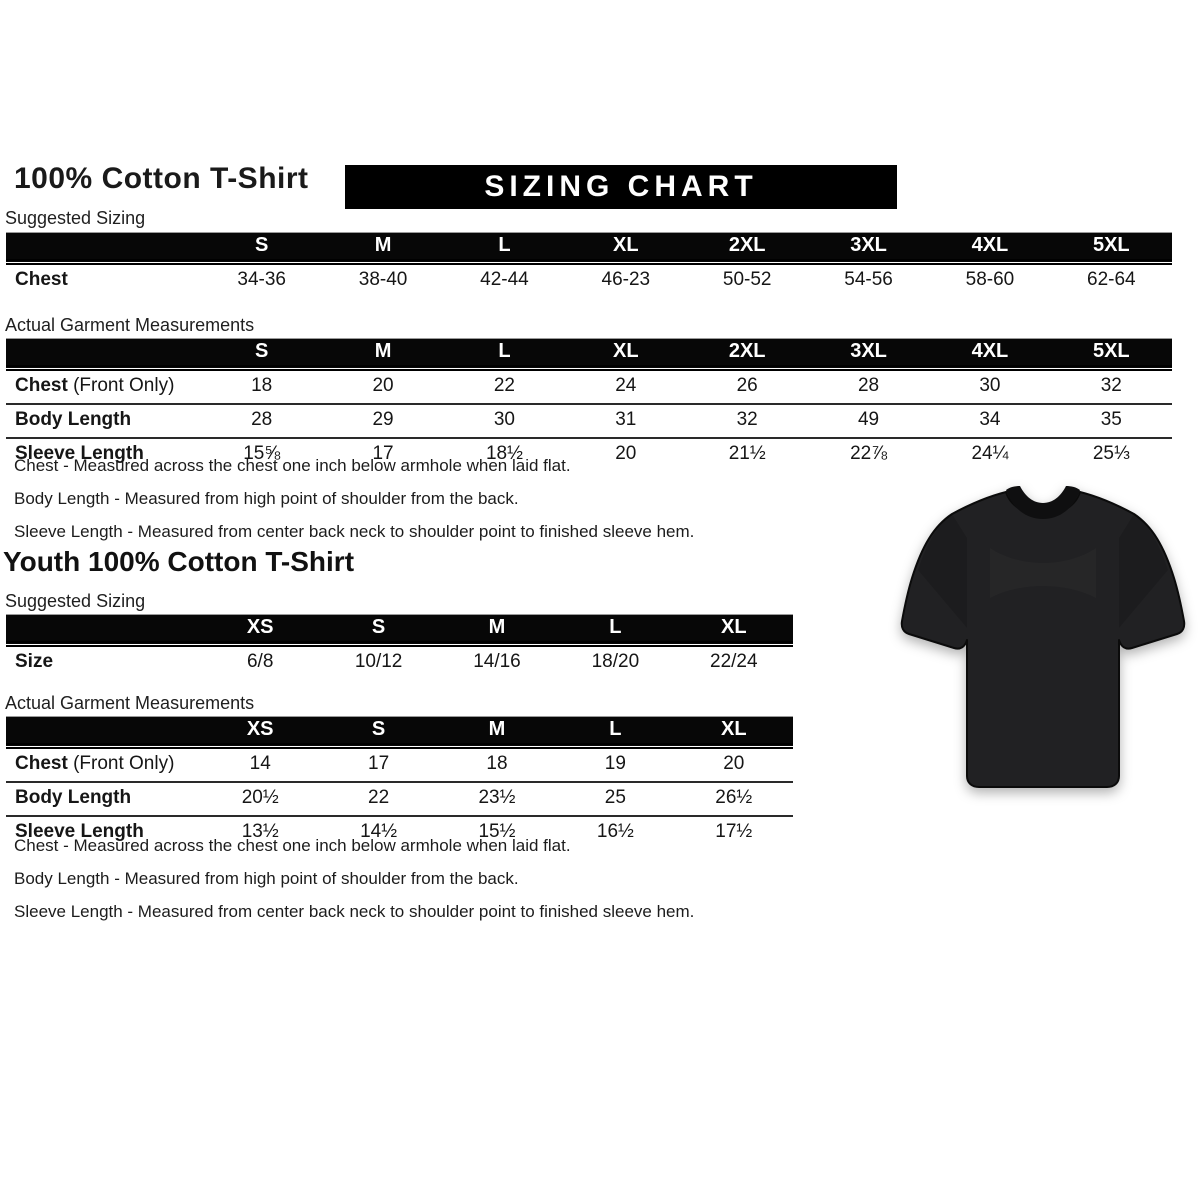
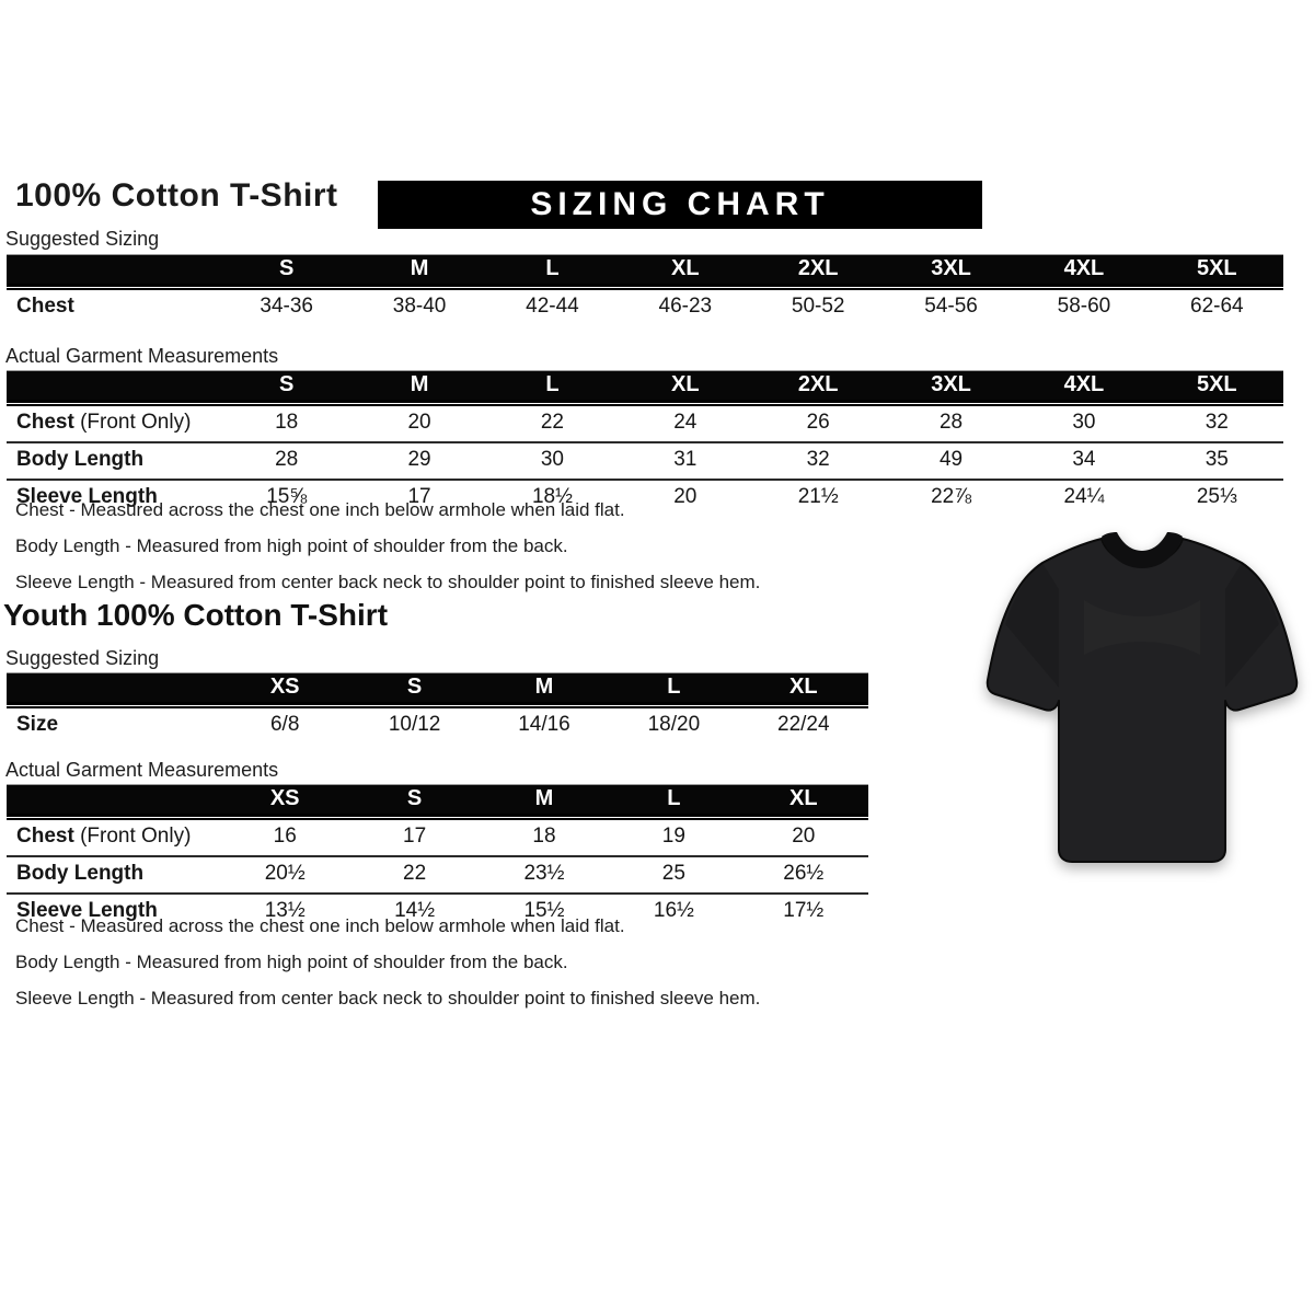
  100% Cotton T-Shirt
  SIZING CHART
  Suggested Sizing
  	S	M	L	XL	2XL	3XL	4XL	5XL
  Chest	34-36	38-40	42-44	46-23	50-52	54-56	58-60	62-64
  Actual Garment Measurements
  	S	M	L	XL	2XL	3XL	4XL	5XL
  Chest (Front Only)	18	20	22	24	26	28	30	32
  Body Length	28	29	30	31	32	49	34	35
  Sleeve Length	15⅝	17	18½	20	21½	22⅞	24¼	25⅓
  Chest - Measured across the chest one inch below armhole when laid flat.
  Body Length - Measured from high point of shoulder from the back.
  Sleeve Length - Measured from center back neck to shoulder point to finished sleeve hem.
  Youth 100% Cotton T-Shirt
  Suggested Sizing
  	XS	S	M	L	XL
  Size	6/8	10/12	14/16	18/20	22/24
  Actual Garment Measurements
  	XS	S	M	L	XL
- Chest (Front Only)	14	17	18	19	20
+ Chest (Front Only)	16	17	18	19	20
  Body Length	20½	22	23½	25	26½
  Sleeve Length	13½	14½	15½	16½	17½
  Chest - Measured across the chest one inch below armhole when laid flat.
  Body Length - Measured from high point of shoulder from the back.
  Sleeve Length - Measured from center back neck to shoulder point to finished sleeve hem.
